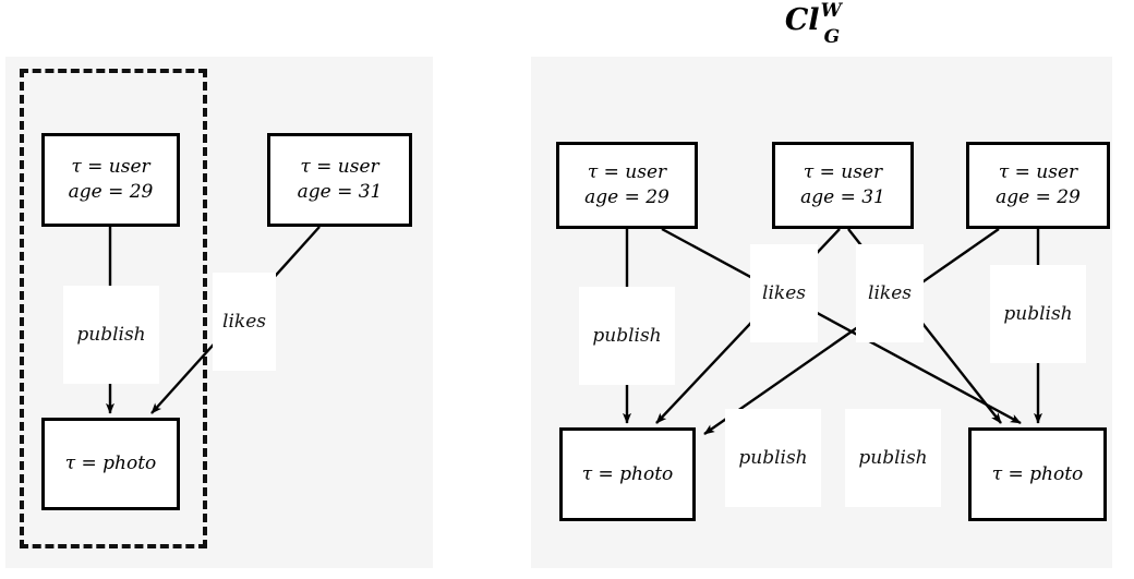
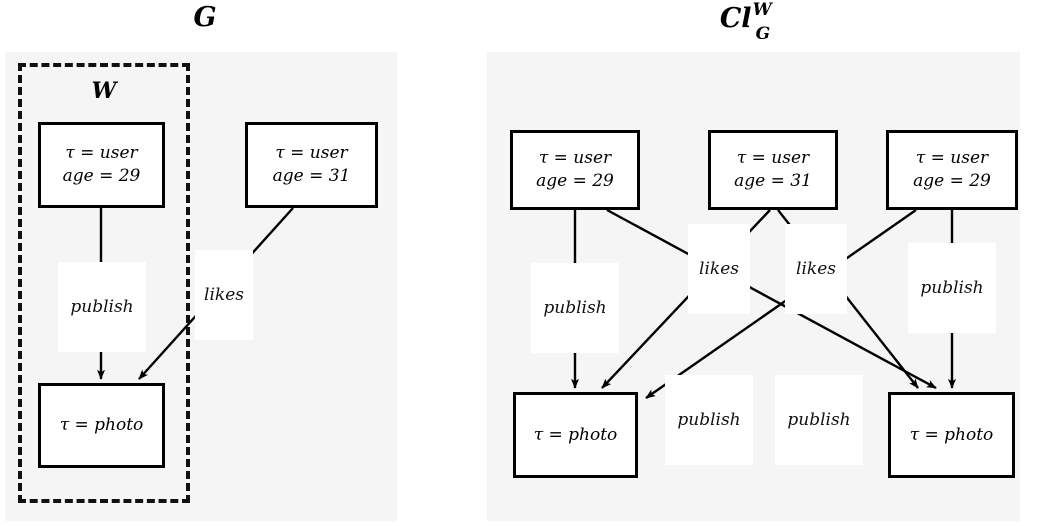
+ G
+ W
  publish
  likes
  τ = user
  age = 29
  τ = user
  age = 31
  τ = photo
  ClWG
  publish
  likes
  likes
  publish
  publish
  publish
  τ = user
  age = 29
  τ = user
  age = 31
  τ = user
  age = 29
  τ = photo
  τ = photo
